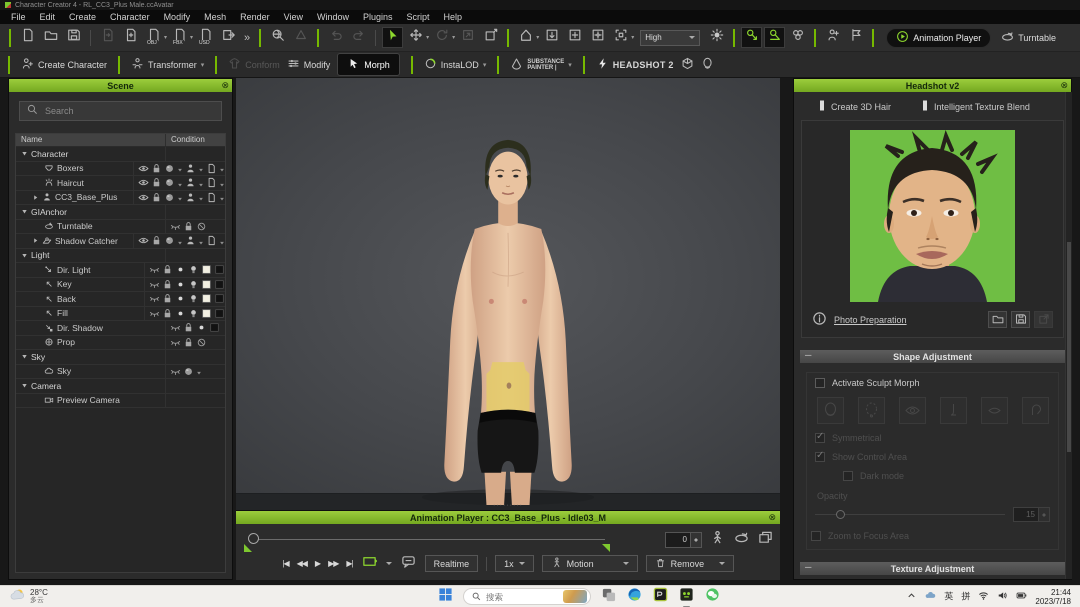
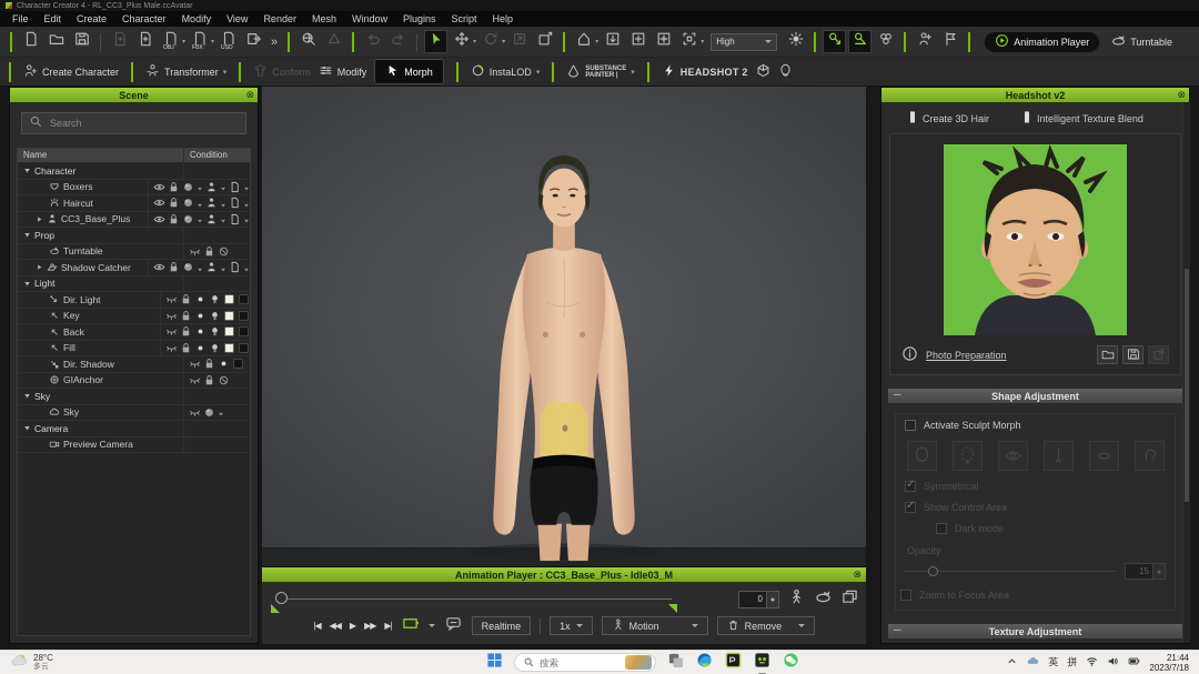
  File
  Edit
  Create
  Character
  Modify
- Mesh
+ View
  Render
- View
+ Mesh
  Window
  Plugins
  Script
  Help
  »
  High
  Animation Player
  Turntable
  Create Character
  Transformer
  Conform
  Modify
  Morph
  InstaLOD
  HEADSHOT 2
  Scene
  ⊗
  Search
  Name
  Condition
  Character
  Boxers
  Haircut
  CC3_Base_Plus
- GIAnchor
+ Prop
  Turntable
  Shadow Catcher
  Light
  Dir. Light
  Key
  Back
  Fill
  Dir. Shadow
- Prop
+ GIAnchor
  Sky
  Sky
  Camera
  Preview Camera
  Animation Player : CC3_Base_Plus - Idle03_M
  ⊗
  0
  |◀
  ◀◀
  ▶
  ▶▶
  ▶|
  Realtime
  1x
  Motion
  Remove
  Headshot v2
  ⊗
  Create 3D Hair
  Intelligent Texture Blend
  Photo Preparation
  ─
  Shape Adjustment
  Activate Sculpt Morph
  Symmetrical
  Show Control Area
  Dark mode
  Opacity
  15
  Zoom to Focus Area
  ─
  Texture Adjustment
  28°C
  搜索
  英
  拼
  21:44
  2023/7/18
